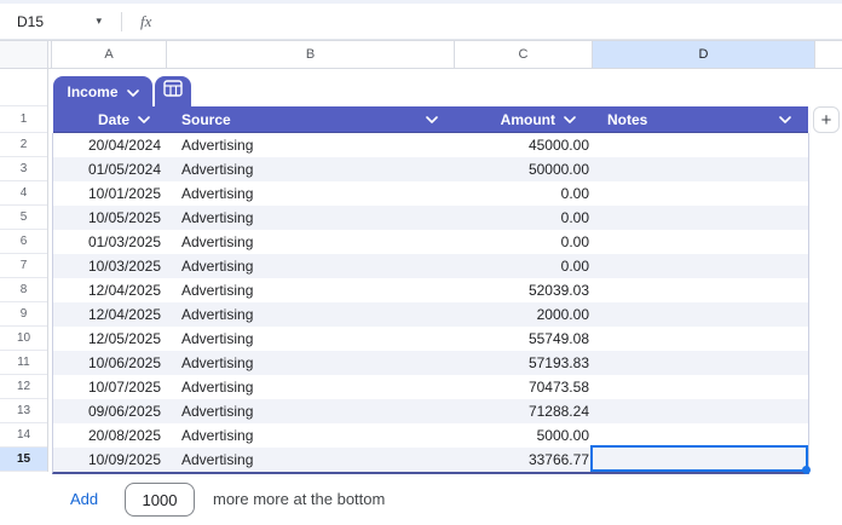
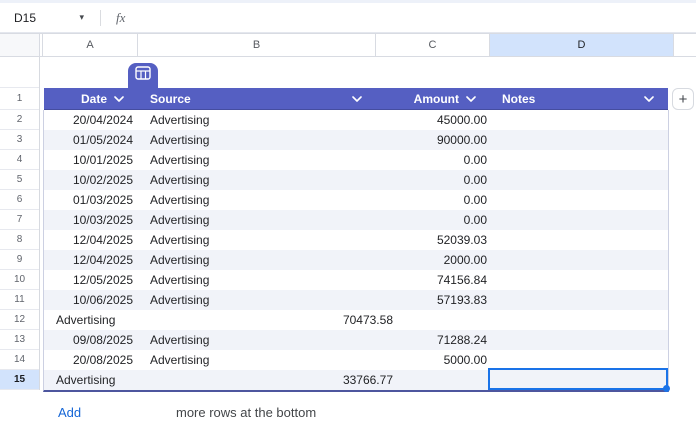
  D15
  ▾
  fx
  A
  B
  C
  D
- Income
  Date
  Source
  Amount
  Notes
  +
  1
  2
  3
  4
  5
  6
  7
  8
  9
  10
  11
  12
  13
  14
  15
  20/04/2024
  Advertising
  45000.00
  01/05/2024
  Advertising
- 50000.00
+ 90000.00
  10/01/2025
  Advertising
  0.00
- 10/05/2025
+ 10/02/2025
  Advertising
  0.00
  01/03/2025
  Advertising
  0.00
  10/03/2025
  Advertising
  0.00
  12/04/2025
  Advertising
  52039.03
  12/04/2025
  Advertising
  2000.00
  12/05/2025
  Advertising
- 55749.08
+ 74156.84
  10/06/2025
  Advertising
  57193.83
- 10/07/2025
  Advertising
  70473.58
- 09/06/2025
+ 09/08/2025
  Advertising
  71288.24
  20/08/2025
  Advertising
  5000.00
- 10/09/2025
  Advertising
  33766.77
  Add
- 1000
- more more at the bottom
+ more rows at the bottom
